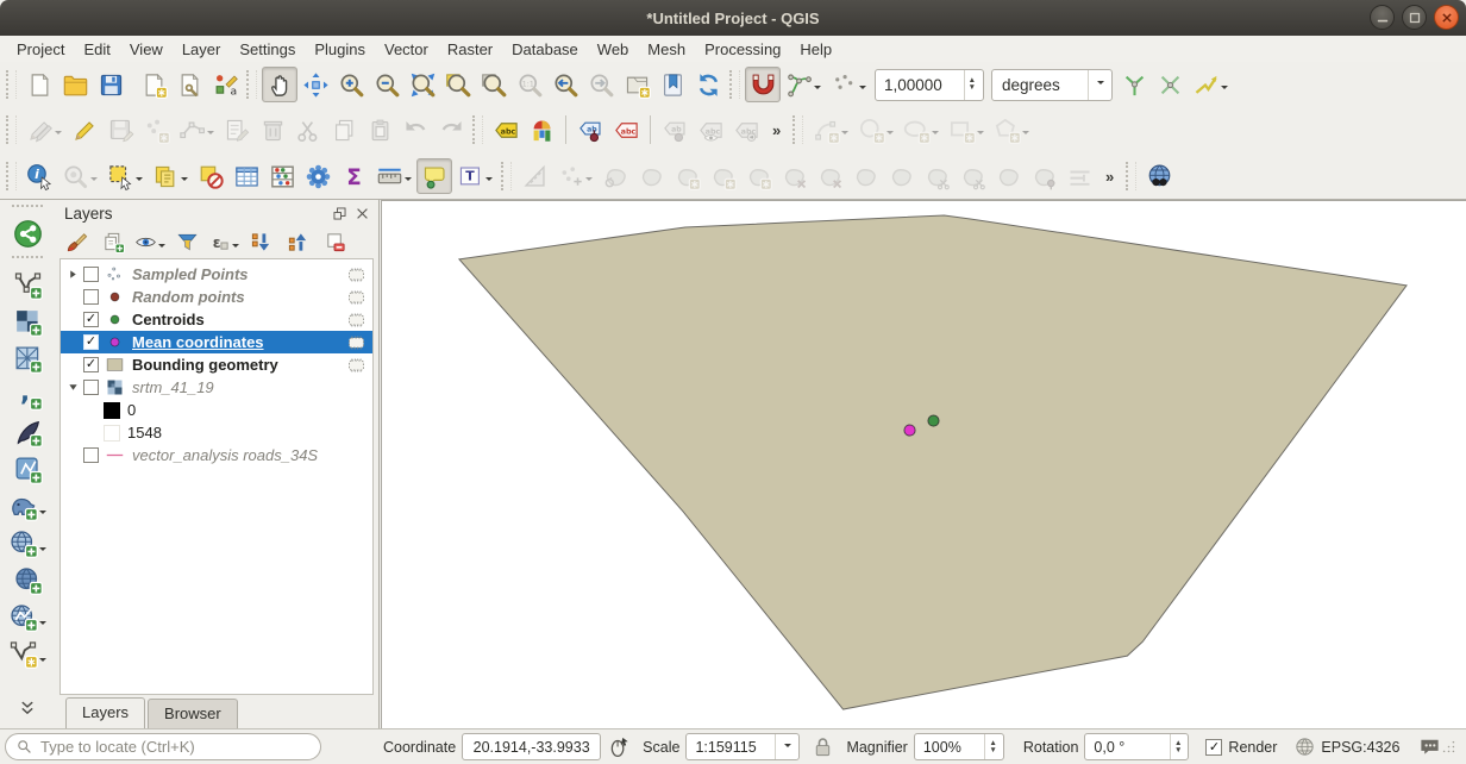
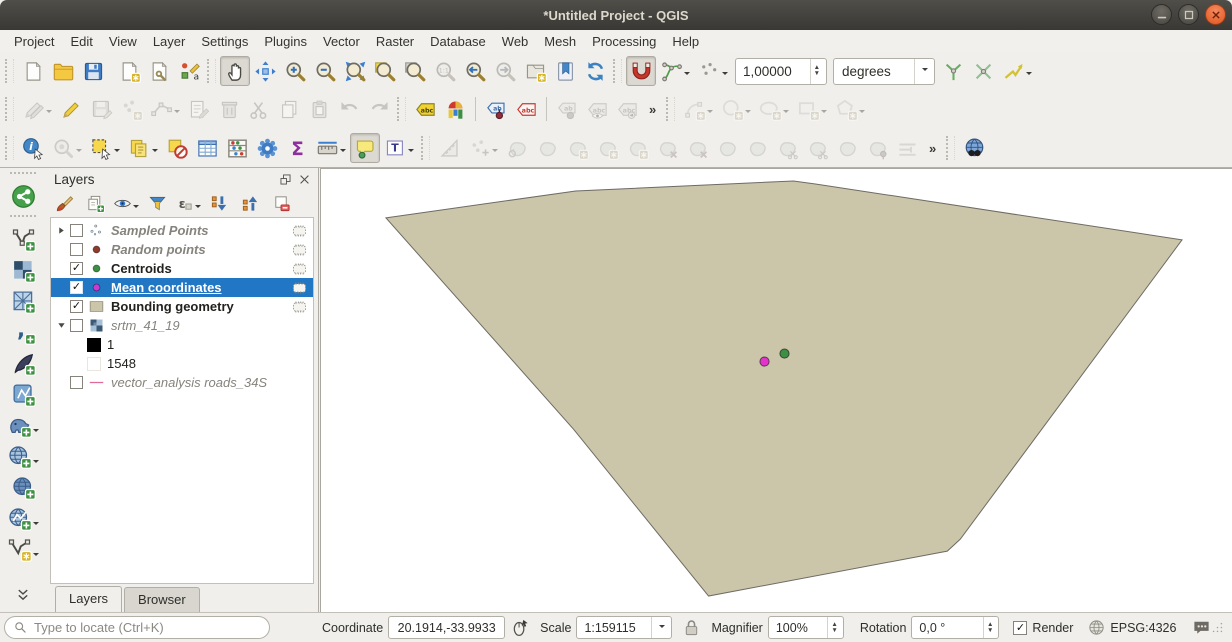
  *Untitled Project - QGIS
  Project
  Edit
  View
  Layer
  Settings
  Plugins
  Vector
  Raster
  Database
  Web
  Mesh
  Processing
  Help
  a
  1,00000
  degrees
  abc
  abc
  abc
  abc
  »
  i
  Σ
  T
  »
  ,
  Layers
  ε
  Sampled Points
  Random points
  ✓
  Centroids
  ✓
  Mean coordinates
  ✓
  Bounding geometry
  srtm_41_19
- 0
+ 1
  1548
  vector_analysis roads_34S
  Layers
  Browser
  Type to locate (Ctrl+K)
  Coordinate
  20.1914,-33.9933
  Scale
  1:159115
  Magnifier
  100%
  Rotation
  0,0 °
  ✓
  Render
  EPSG:4326
